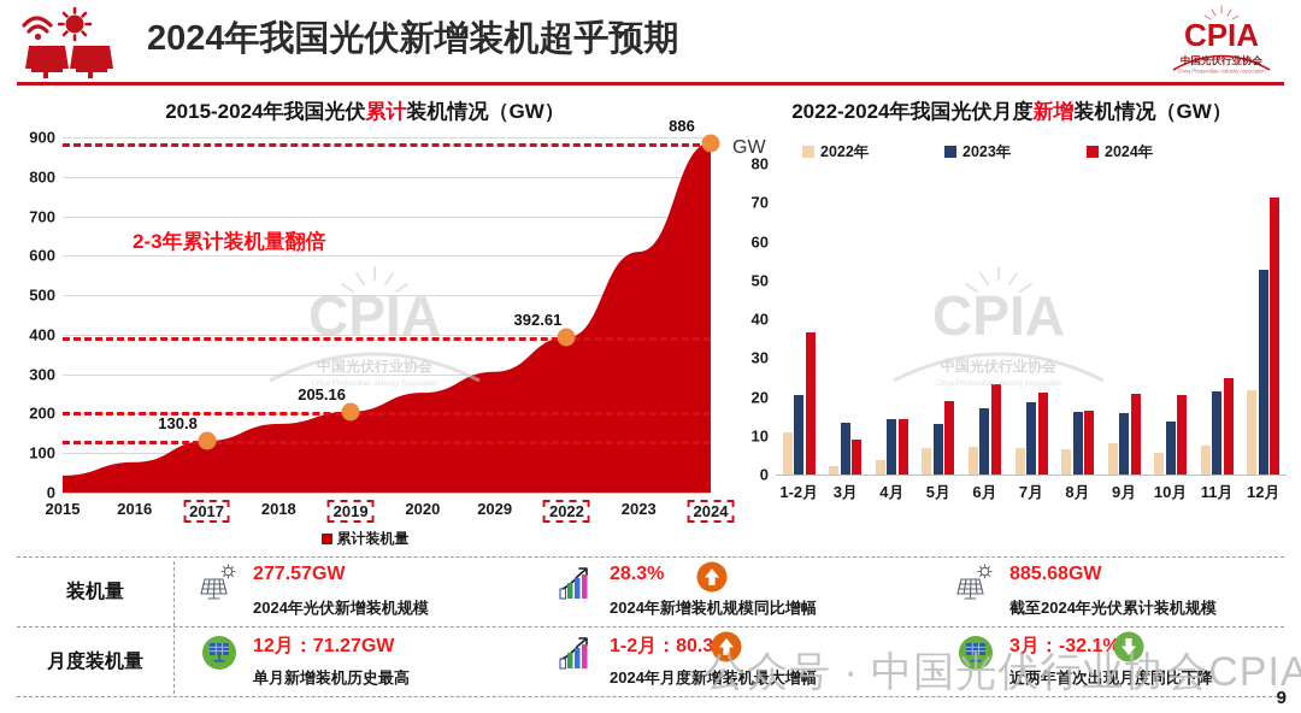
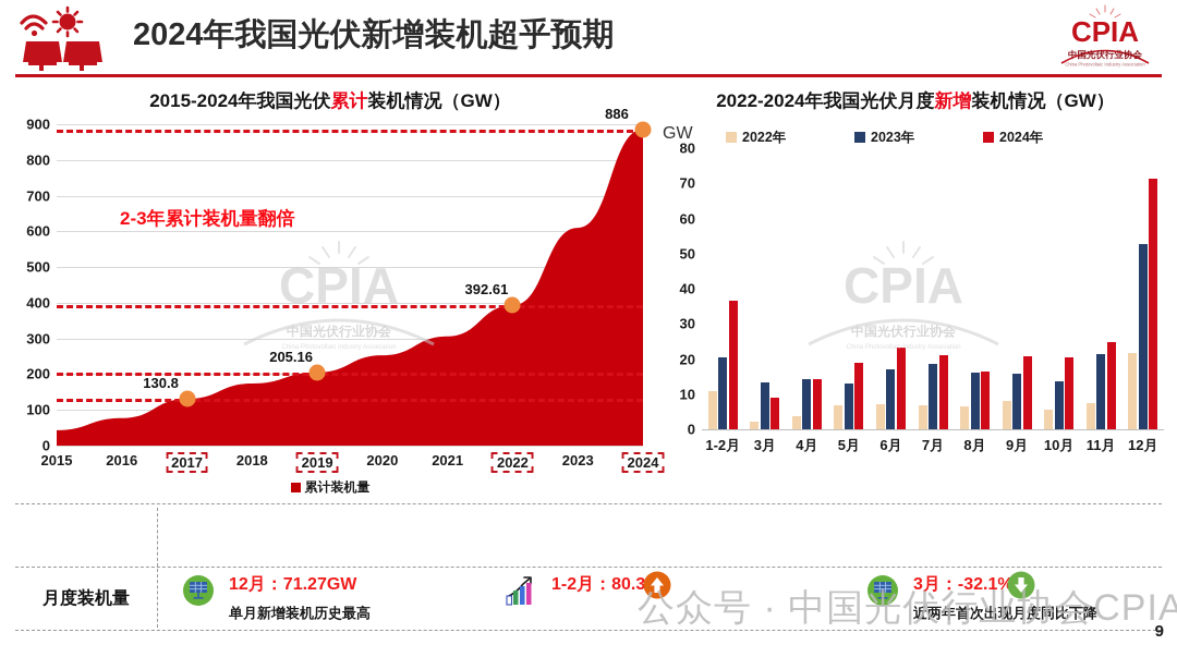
  2024年我国光伏新增装机超乎预期
  CPIA
  中国光伏行业协会
  2015-2024年我国光伏累计装机情况（GW）
  0
  100
  200
  300
  400
  500
  600
  700
  800
  900
  130.8
  205.16
  392.61
  886
  2015
  2016
  2017
  2018
  2019
  2020
- 2029
+ 2021
  2022
  2023
  2024
  累计装机量
  CPIA
  中国光伏行业协会
  2-3年累计装机量翻倍
  2022-2024年我国光伏月度新增装机情况（GW）
  GW
  2022年
  2023年
  2024年
  0
  10
  20
  30
  40
  50
  60
  70
  80
  1-2月
  3月
  4月
  5月
  6月
  7月
  8月
  9月
  10月
  11月
  12月
  CPIA
  中国光伏行业协会
- 装机量
- 277.57GW
- 2024年光伏新增装机规模
- 28.3%
- 2024年新增装机规模同比增幅
- 885.68GW
- 截至2024年光伏累计装机规模
  月度装机量
  12月：71.27GW
  单月新增装机历史最高
  1-2月：80.3
- 2024年月度新增装机最大增幅
  3月：-32.1%
  近两年首次出现月度同比下降
  公众号 · 中国光伏行业协会CPIA
  9
